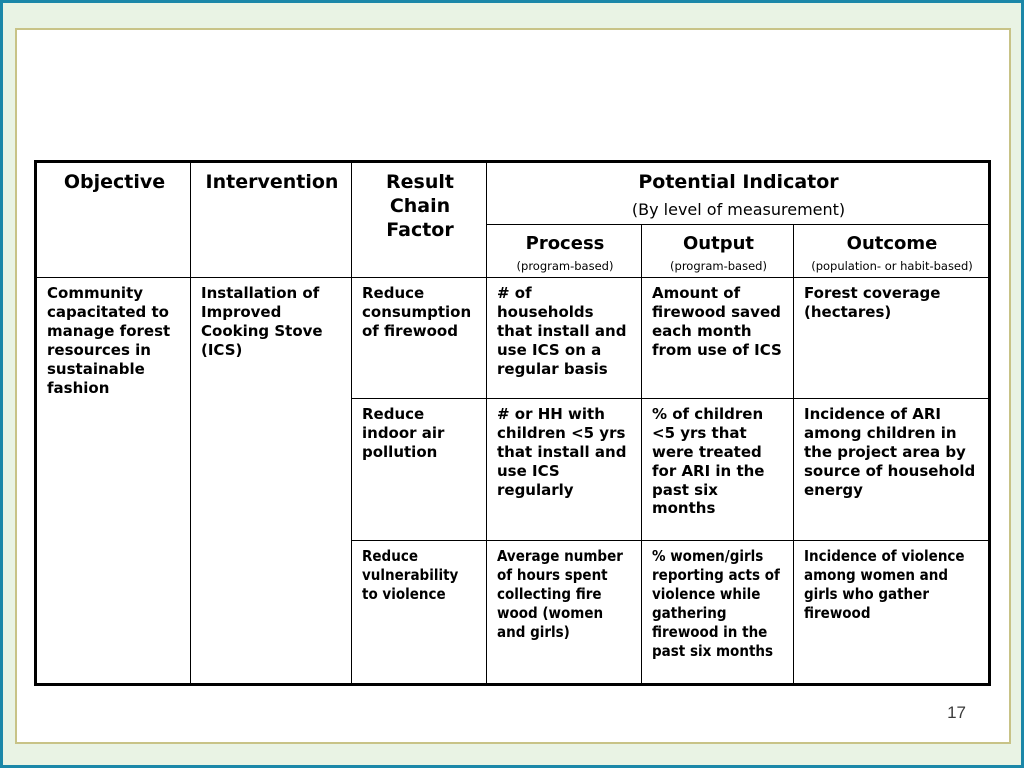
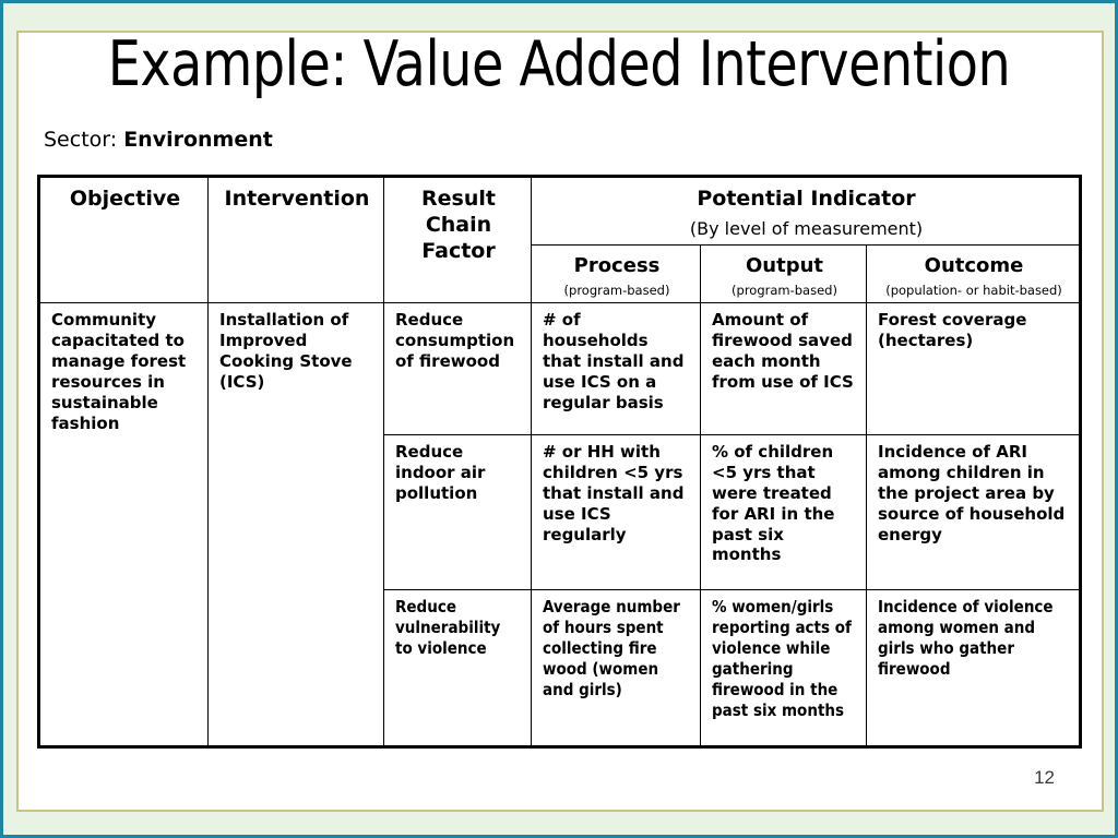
+ Example: Value Added Intervention
+ Sector: Environment
  Objective	Intervention	Result Chain Factor	Potential Indicator (By level of measurement)
  Process (program-based)	Output (program-based)	Outcome (population- or habit-based)
  Community capacitated to manage forest resources in sustainable fashion	Installation of Improved Cooking Stove (ICS)	Reduce consumption of firewood	# of households that install and use ICS on a regular basis	Amount of firewood saved each month from use of ICS	Forest coverage (hectares)
  Reduce indoor air pollution	# or HH with children <5 yrs that install and use ICS regularly	% of children <5 yrs that were treated for ARI in the past six months	Incidence of ARI among children in the project area by source of household energy
  Reduce vulnerability to violence	Average number of hours spent collecting fire wood (women and girls)	% women/girls reporting acts of violence while gathering firewood in the past six months	Incidence of violence among women and girls who gather firewood
- 17
+ 12
